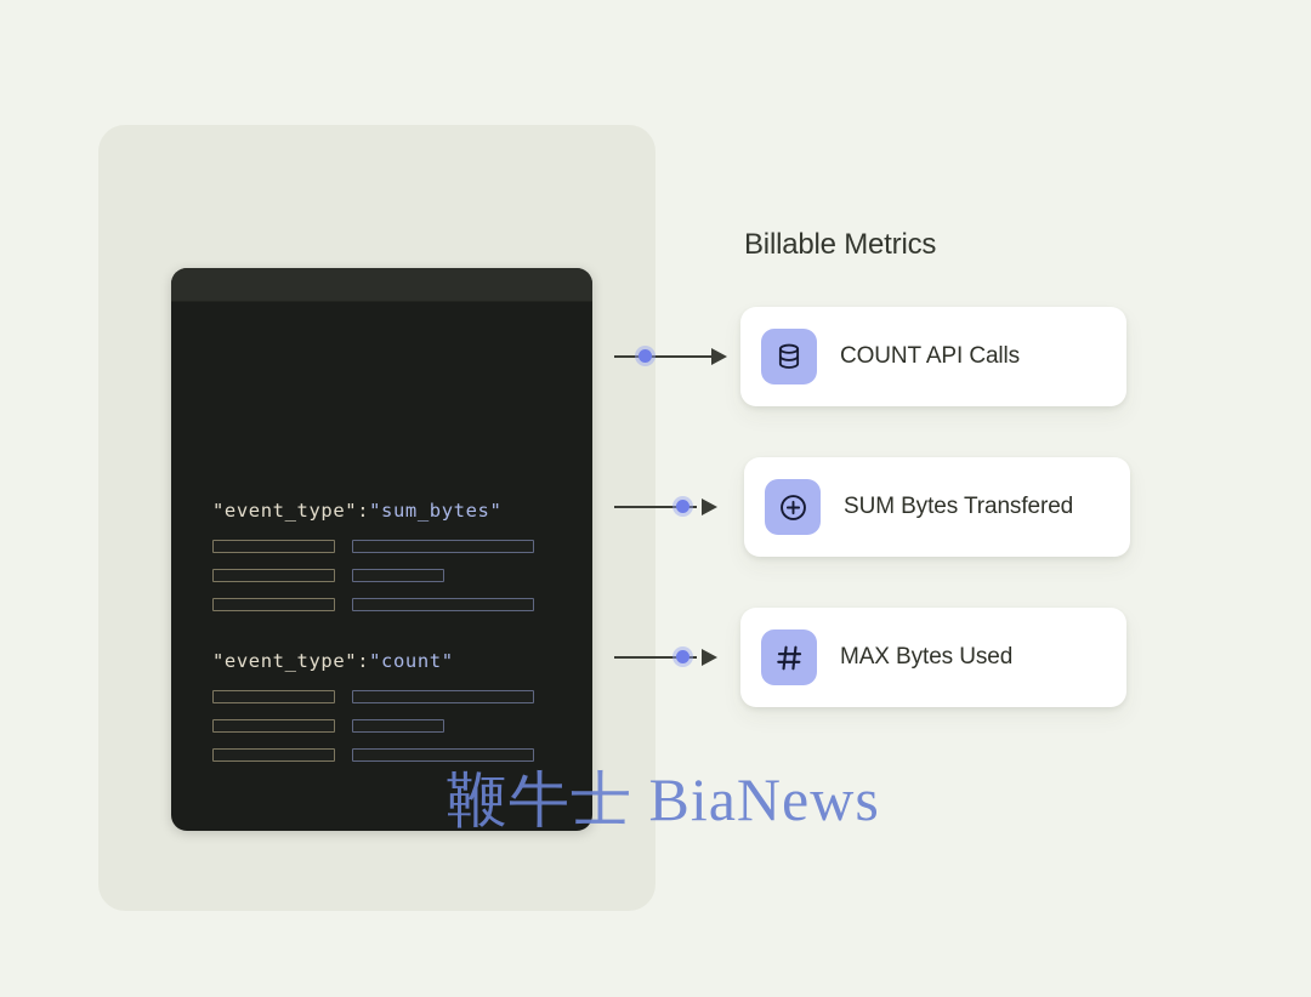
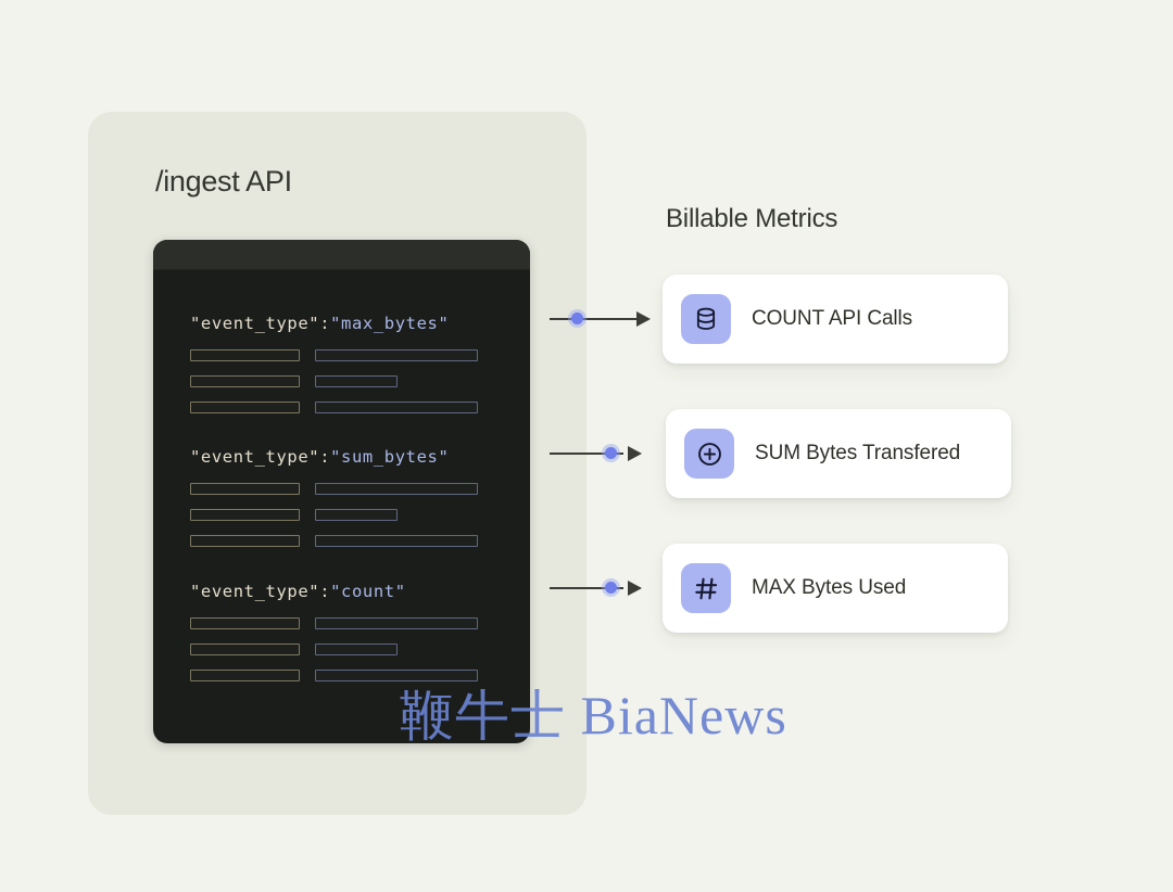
+ /ingest API
+ "event_type":"max_bytes"
  "event_type":"sum_bytes"
  "event_type":"count"
  Billable Metrics
  COUNT API Calls
  SUM Bytes Transfered
  MAX Bytes Used
  鞭牛士 BiaNews
